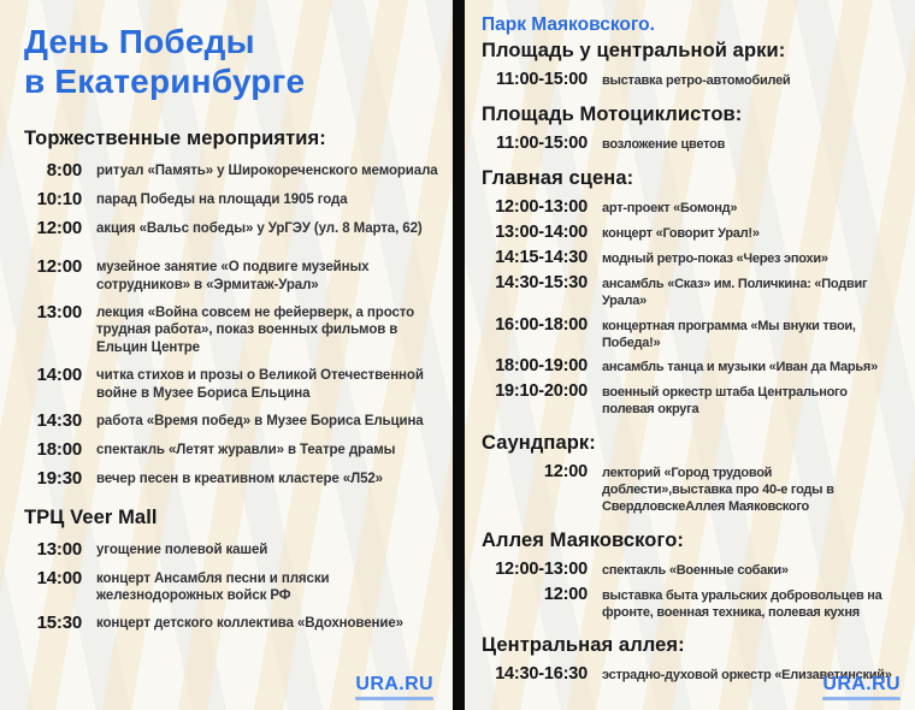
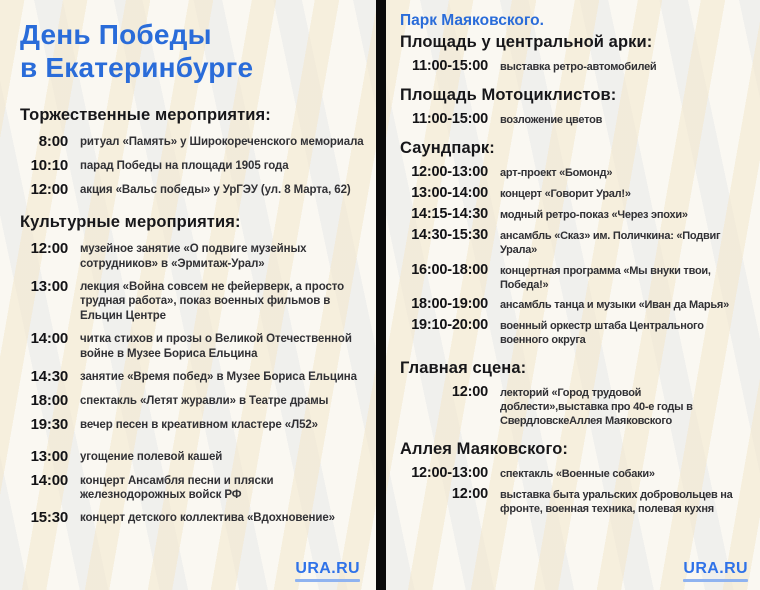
  День Победы
  в Екатеринбурге
  Торжественные мероприятия:
  8:00
  ритуал «Память» у Широкореченского мемориала
  10:10
  парад Победы на площади 1905 года
  12:00
  акция «Вальс победы» у УрГЭУ (ул. 8 Марта, 62)
+ Культурные мероприятия:
  12:00
  музейное занятие «О подвиге музейных сотрудников» в «Эрмитаж-Урал»
  13:00
  лекция «Война совсем не фейерверк, а просто трудная работа», показ военных фильмов в Ельцин Центре
  14:00
  читка стихов и прозы о Великой Отечественной войне в Музее Бориса Ельцина
  14:30
- работа «Время побед» в Музее Бориса Ельцина
+ занятие «Время побед» в Музее Бориса Ельцина
  18:00
  спектакль «Летят журавли» в Театре драмы
  19:30
  вечер песен в креативном кластере «Л52»
- ТРЦ Veer Mall
  13:00
  угощение полевой кашей
  14:00
  концерт Ансамбля песни и пляски железнодорожных войск РФ
  15:30
  концерт детского коллектива «Вдохновение»
  URA.RU
  Парк Маяковского.
  Площадь у центральной арки:
  11:00-15:00
  выставка ретро-автомобилей
  Площадь Мотоциклистов:
  11:00-15:00
  возложение цветов
- Главная сцена:
+ Саундпарк:
  12:00-13:00
  арт-проект «Бомонд»
  13:00-14:00
  концерт «Говорит Урал!»
  14:15-14:30
  модный ретро-показ «Через эпохи»
  14:30-15:30
  ансамбль «Сказ» им. Поличкина: «Подвиг Урала»
  16:00-18:00
  концертная программа «Мы внуки твои, Победа!»
  18:00-19:00
  ансамбль танца и музыки «Иван да Марья»
  19:10-20:00
- военный оркестр штаба Центрального полевая округа
+ военный оркестр штаба Центрального военного округа
- Саундпарк:
+ Главная сцена:
  12:00
  лекторий «Город трудовой доблести»,выставка про 40-е годы в СвердловскеАллея Маяковского
  Аллея Маяковского:
  12:00-13:00
  спектакль «Военные собаки»
  12:00
  выставка быта уральских добровольцев на фронте, военная техника, полевая кухня
- Центральная аллея:
- 14:30-16:30
- эстрадно-духовой оркестр «Елизаветинский»
  URA.RU
